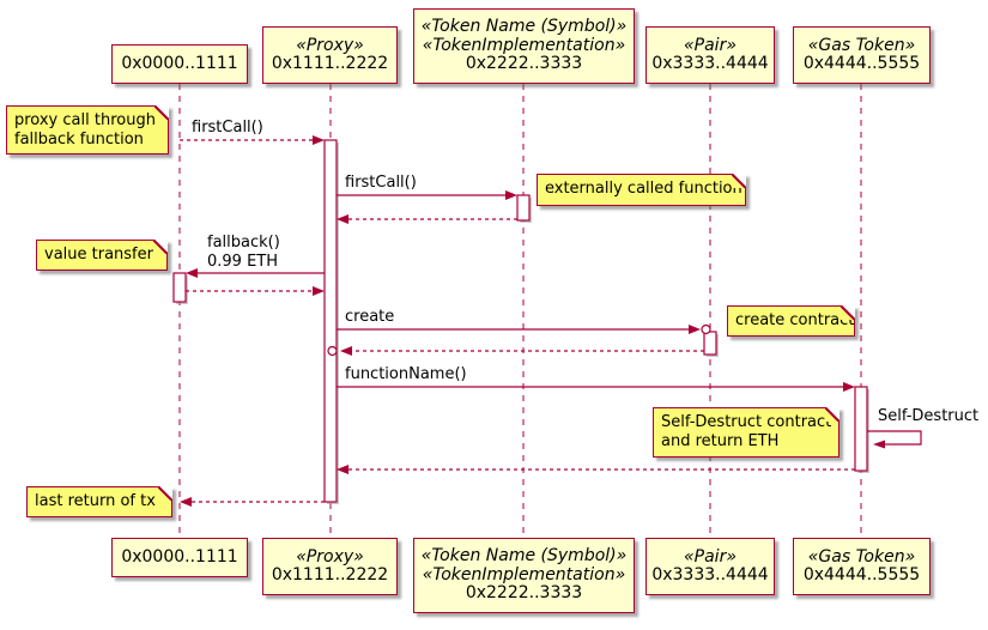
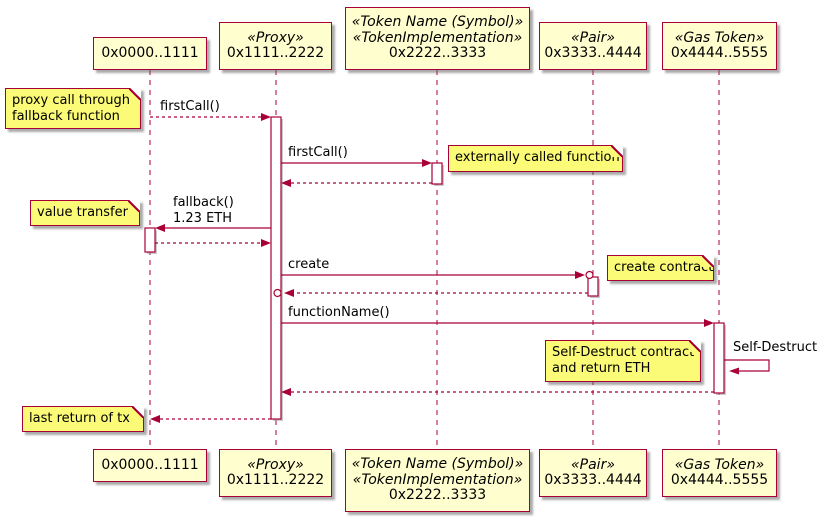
  0x0000..1111
  «Proxy»
  0x1111..2222
  «Token Name (Symbol)»
  «TokenImplementation»
  0x2222..3333
  «Pair»
  0x3333..4444
  «Gas Token»
  0x4444..5555
  0x0000..1111
  «Proxy»
  0x1111..2222
  «Token Name (Symbol)»
  «TokenImplementation»
  0x2222..3333
  «Pair»
  0x3333..4444
  «Gas Token»
  0x4444..5555
  firstCall()
  firstCall()
  fallback()
- 0.99 ETH
+ 1.23 ETH
  create
  functionName()
  Self-Destruct
  proxy call through
  fallback function
  externally called function
  value transfer
  create contract
  Self-Destruct contract
  and return ETH
  last return of tx
